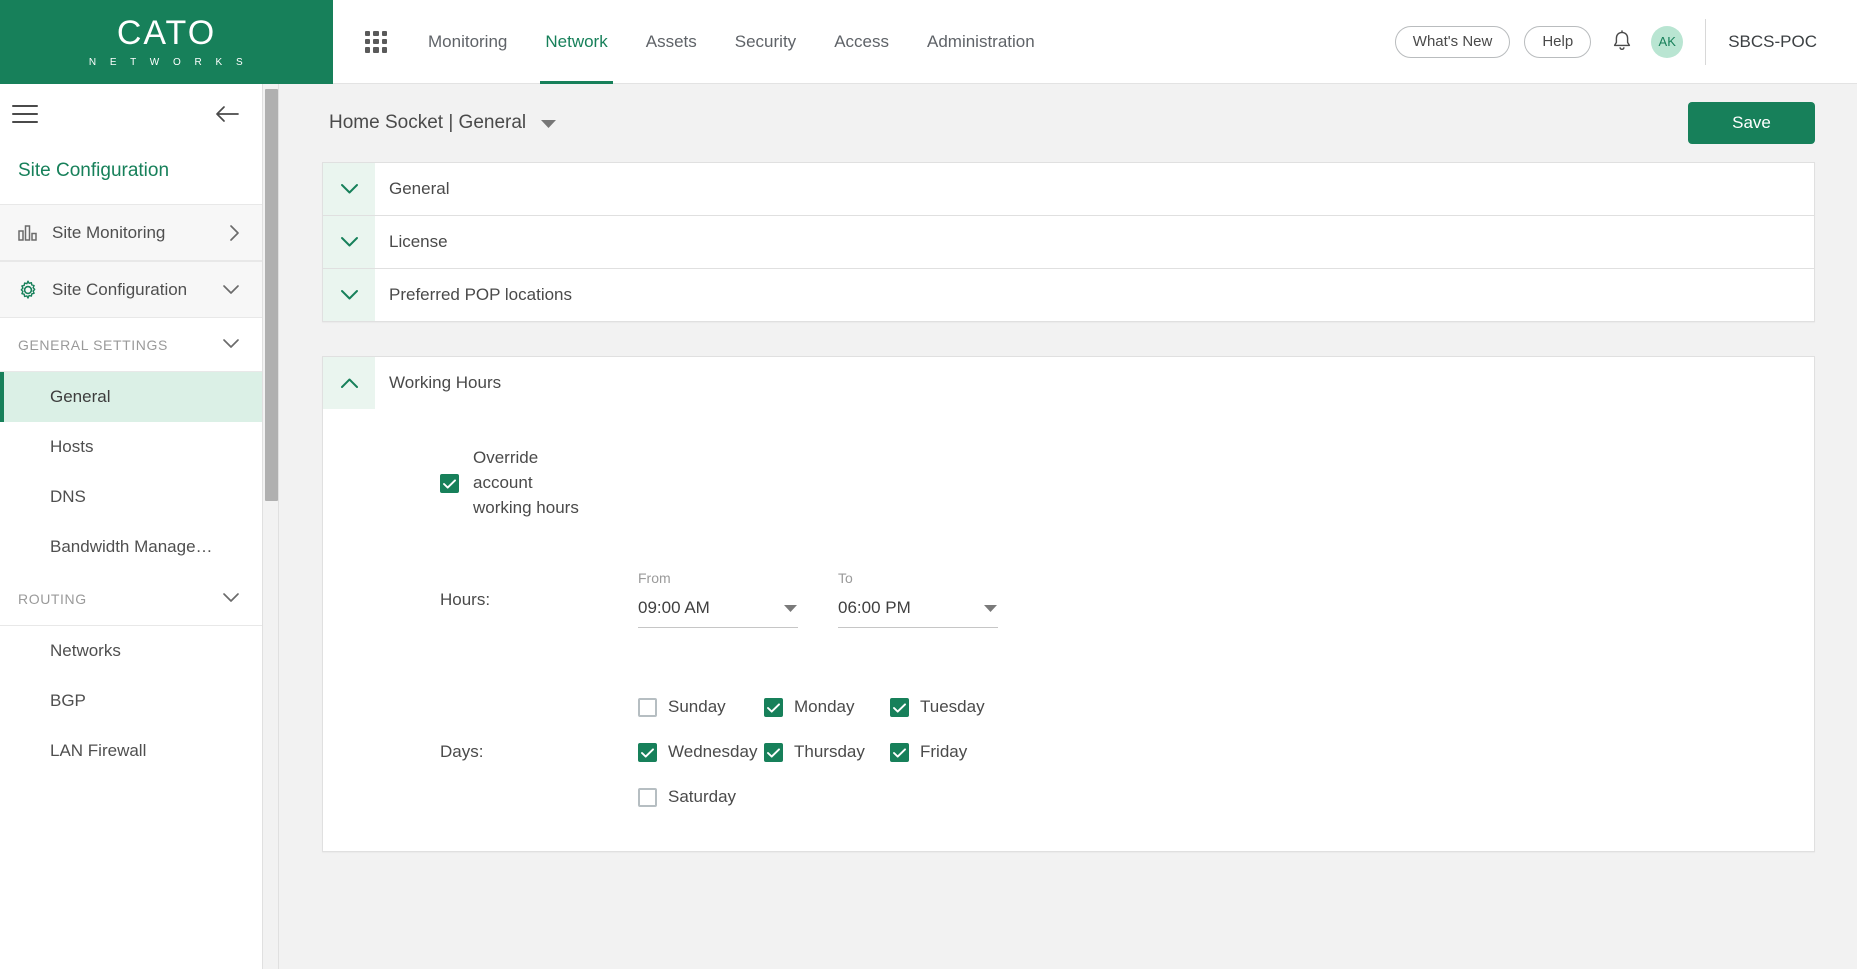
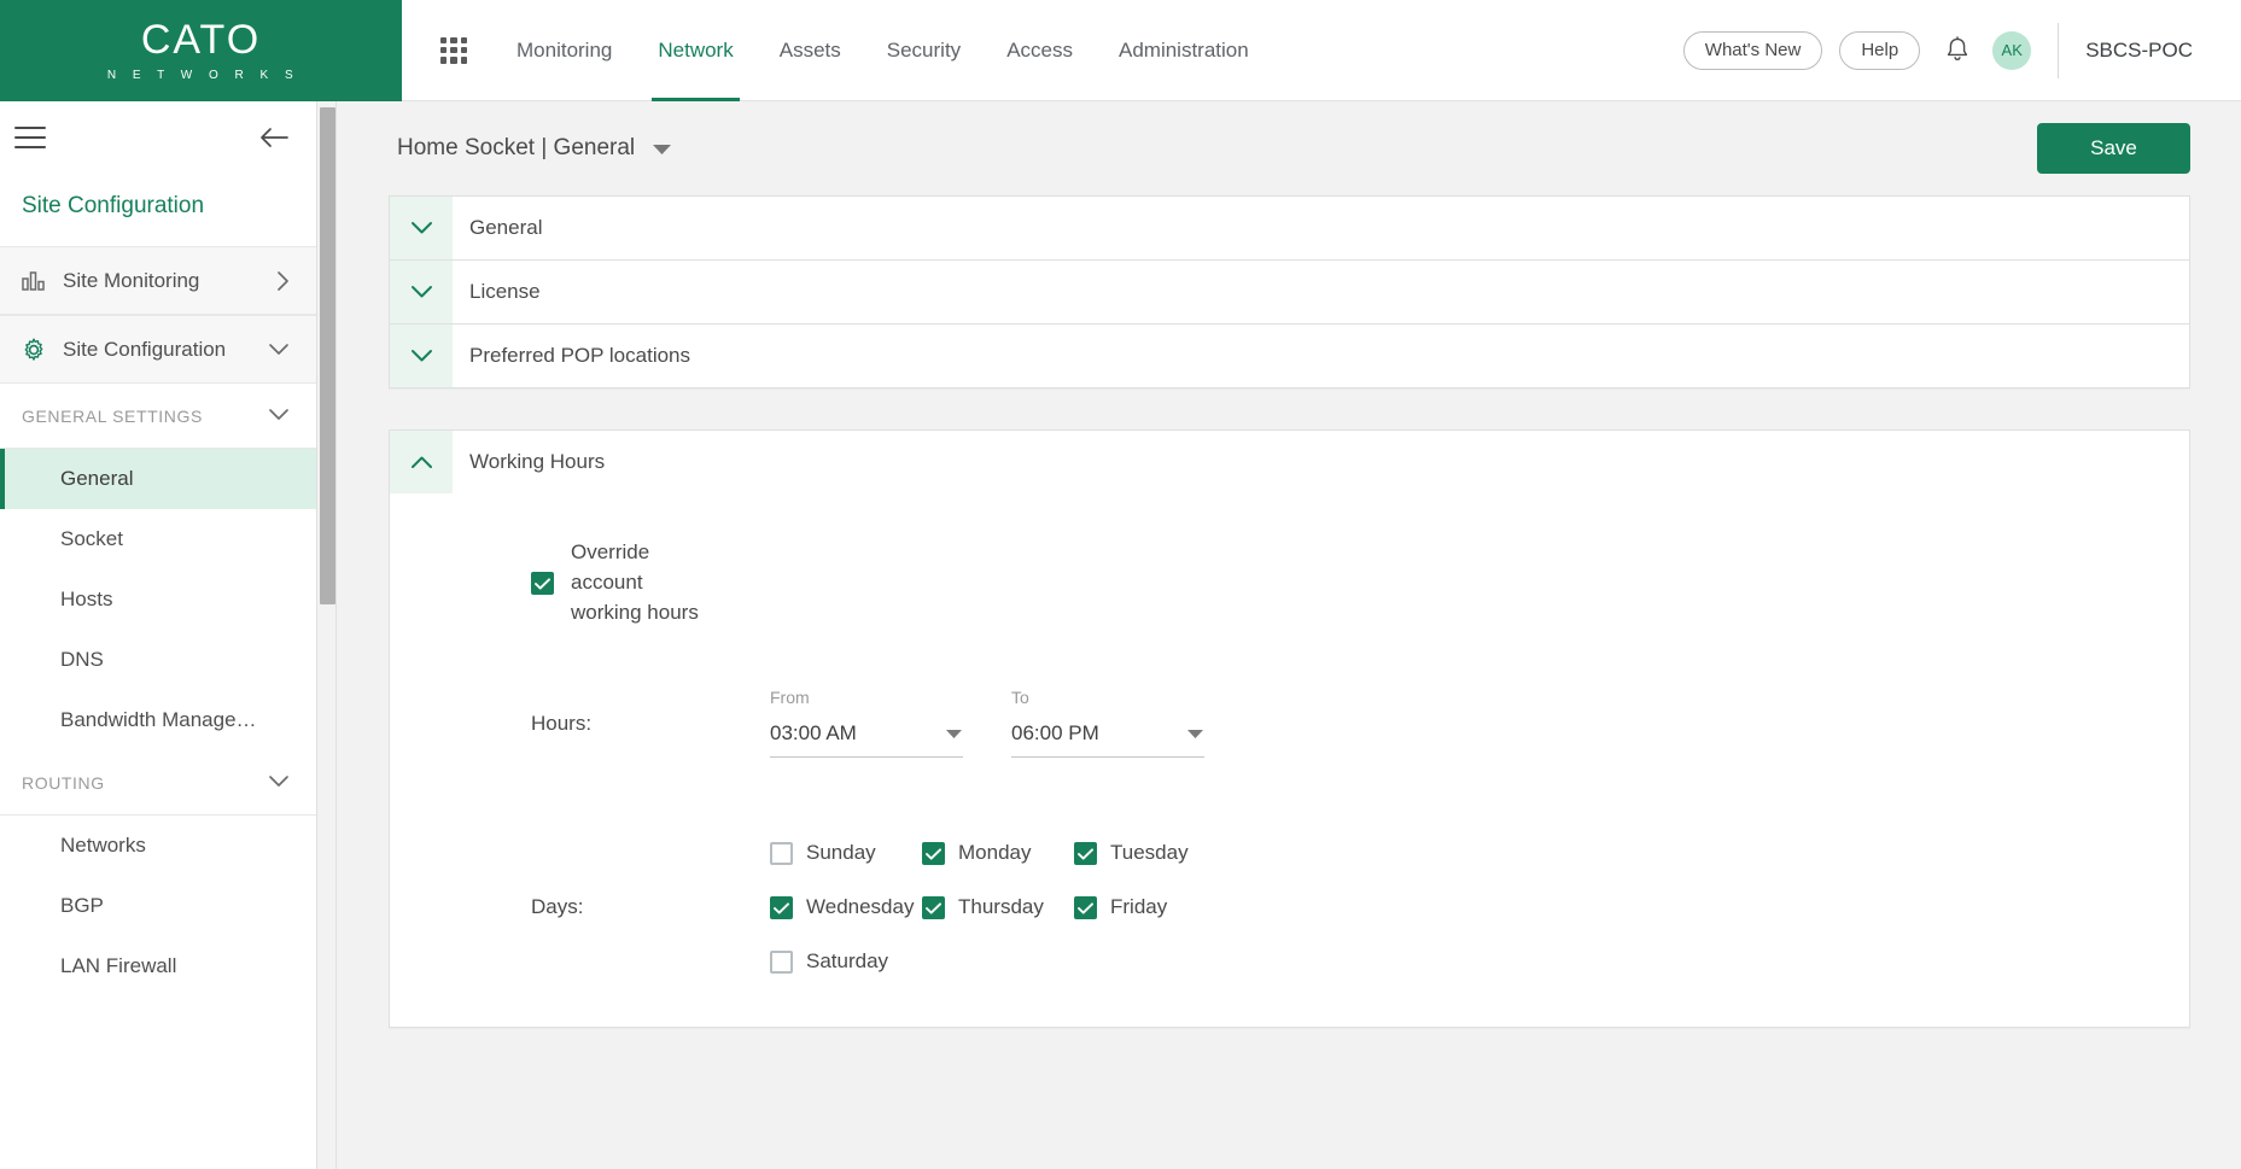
  CATO
  N E T W O R K S
  Monitoring
  Network
  Assets
  Security
  Access
  Administration
  What's New
  Help
  AK
  SBCS-POC
  Site Configuration
  Site Monitoring
  Site Configuration
  GENERAL SETTINGS
  General
+ Socket
  Hosts
  DNS
  Bandwidth Manage…
  ROUTING
  Networks
  BGP
  LAN Firewall
  Home Socket | General
  Save
  General
  License
  Preferred POP locations
  Working Hours
  Override account working hours
  Hours:
  From
- 09:00 AM
+ 03:00 AM
  To
  06:00 PM
  Days:
  Sunday
  Monday
  Tuesday
  Wednesday
  Thursday
  Friday
  Saturday
